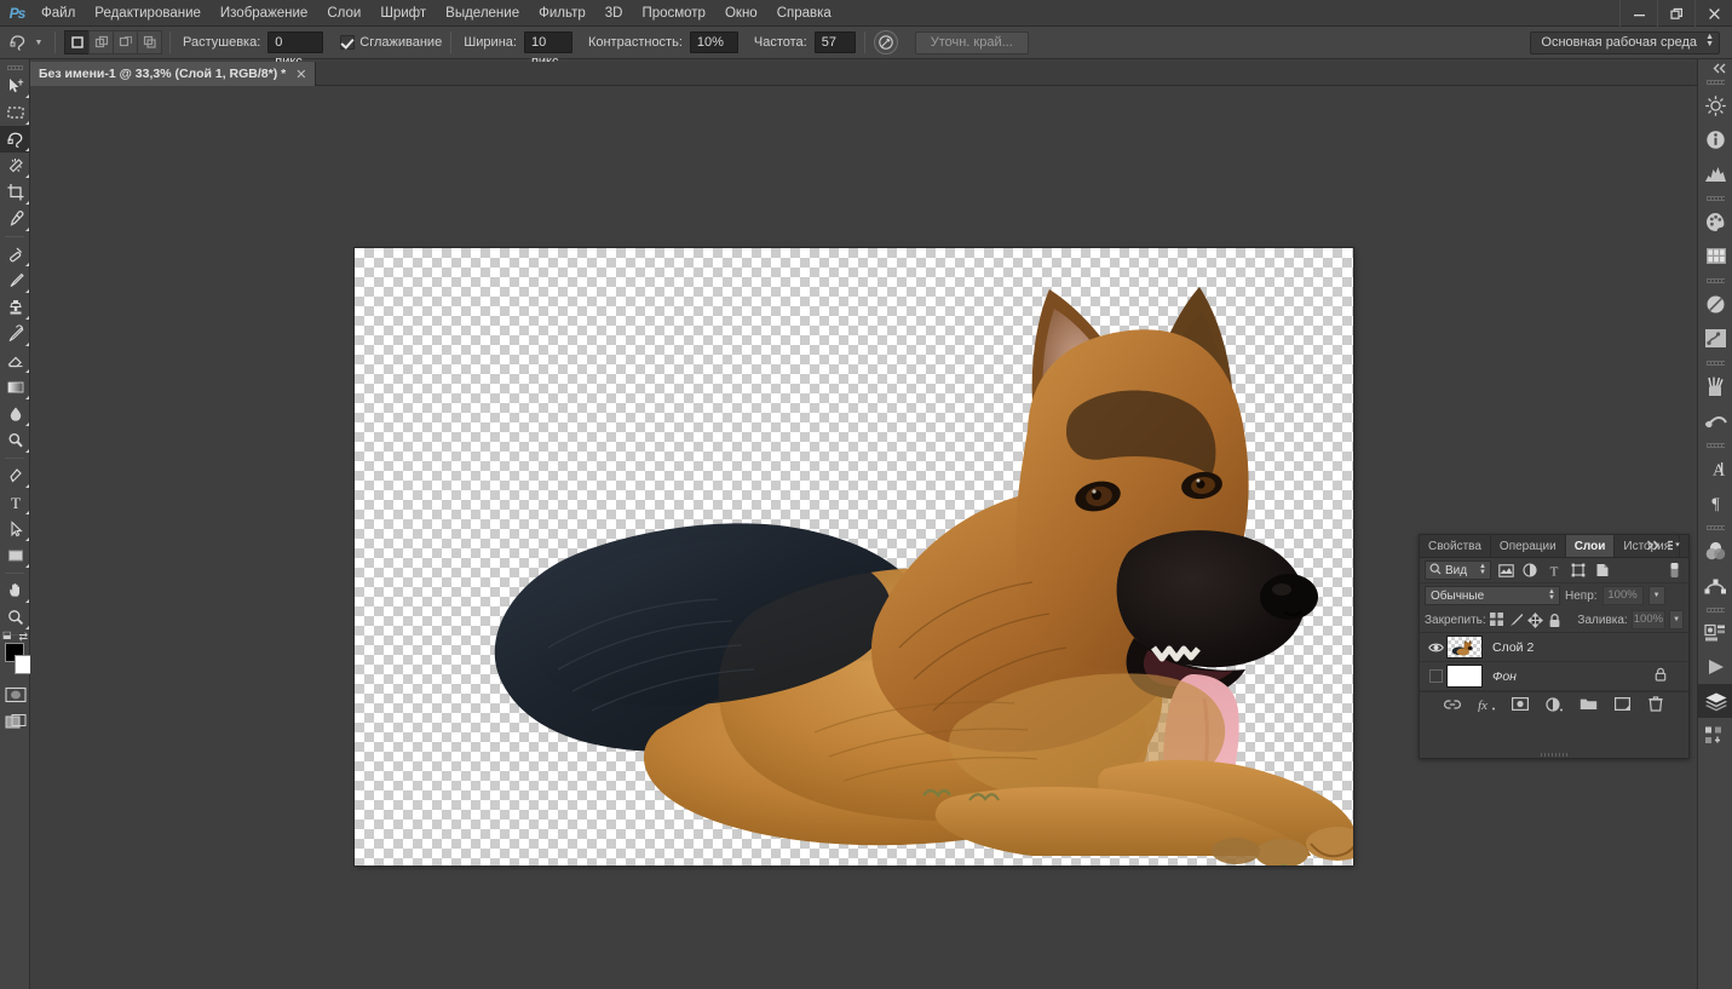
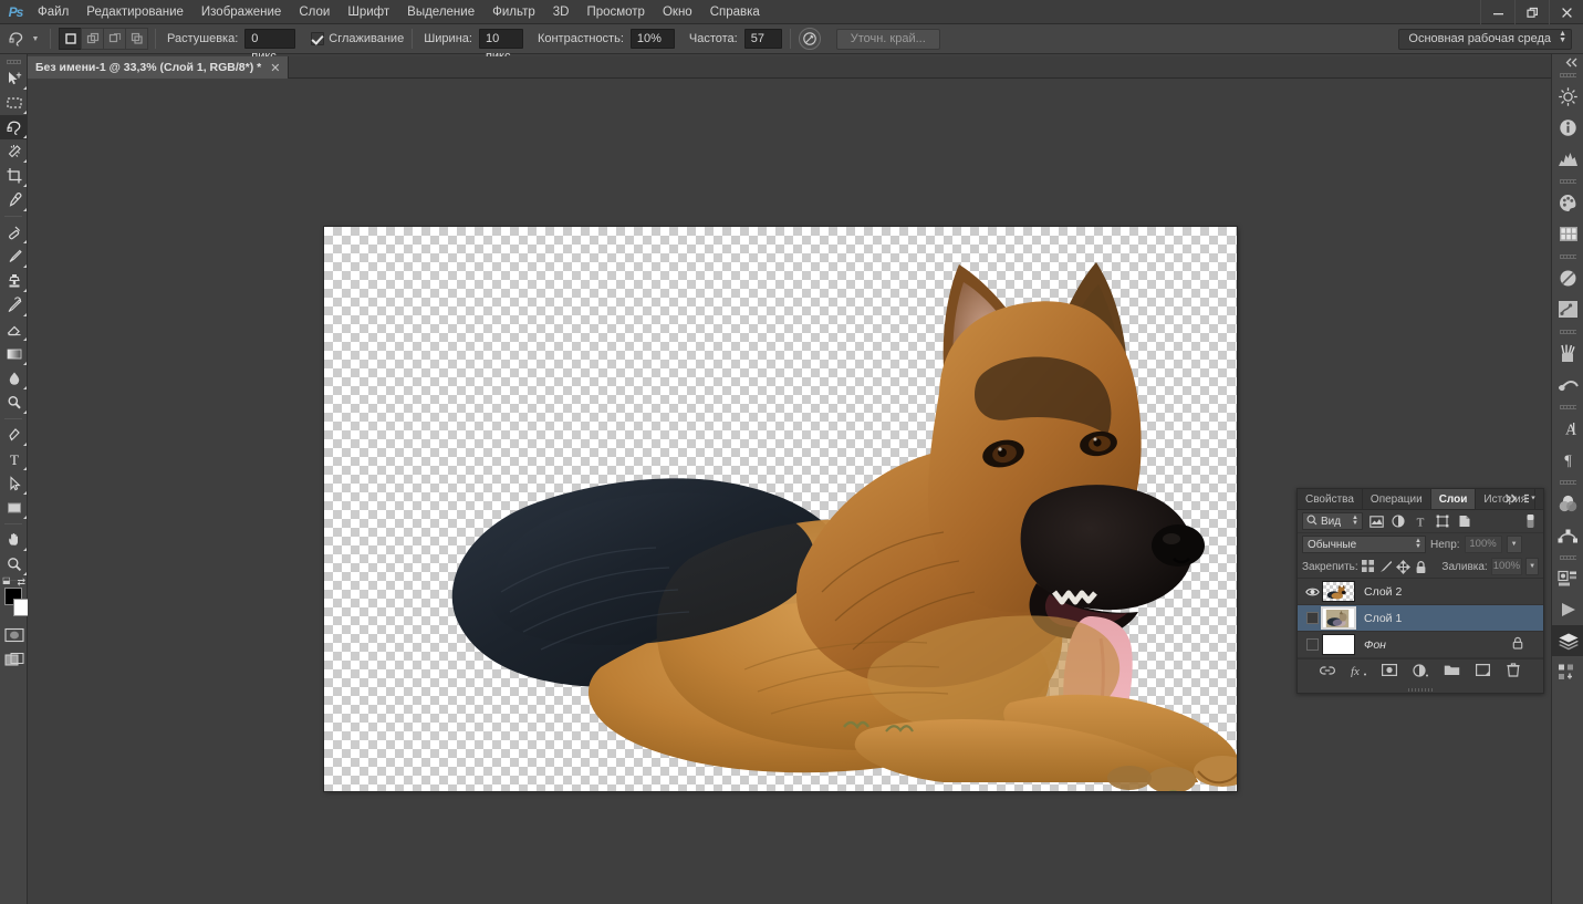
  Ps
  Файл
  Редактирование
  Изображение
  Слои
  Шрифт
  Выделение
  Фильтр
  3D
  Просмотр
  Окно
  Справка
  Растушевка:
  Сглаживание
  Ширина:
  Контрастность:
  10%
  Частота:
  57
  Уточн. край...
  Основная рабочая среда
  Без имени-1 @ 33,3% (Слой 1, RGB/8*) *
  ✕
  T
  ⬓
  ⇄
  A
  ¶
  Свойства
  Операции
  Слои
  История
  Вид
  T
  Обычные
  Непр:
  100%
  Закрепить:
  Заливка:
  100%
  Слой 2
+ Слой 1
  Фон
  fx
